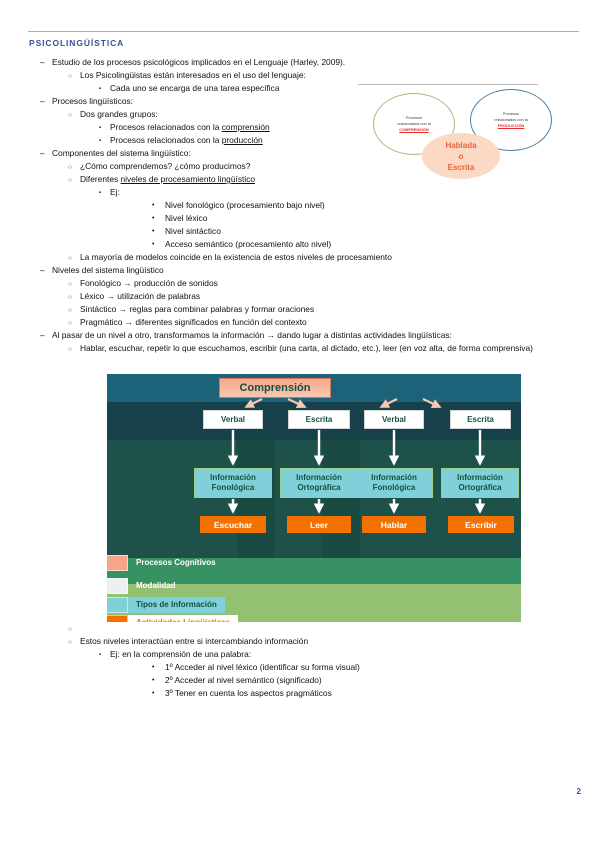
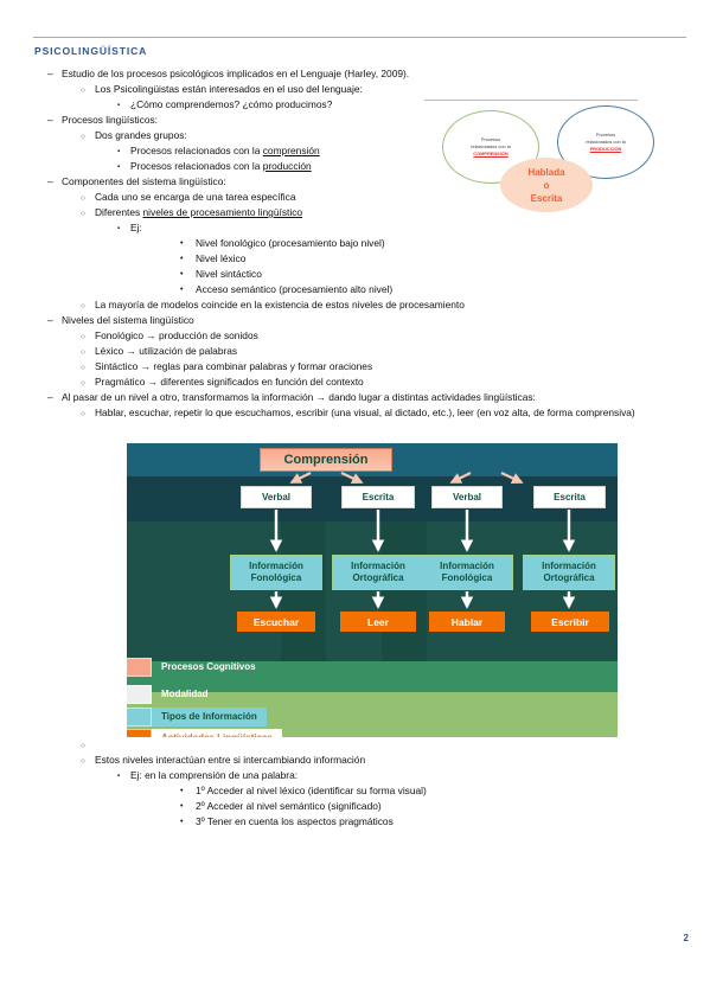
  PSICOLINGÜÍSTICA
  Hablada
  o
  Escrita
  –
  Estudio de los procesos psicológicos implicados en el Lenguaje (Harley, 2009).
  Los Psicolingüistas están interesados en el uso del lenguaje:
- Cada uno se encarga de una tarea específica
+ ¿Cómo comprendemos? ¿cómo producimos?
  –
  Procesos lingüísticos:
  Dos grandes grupos:
  Procesos relacionados con la comprensión
  Procesos relacionados con la producción
  –
  Componentes del sistema lingüístico:
- ¿Cómo comprendemos? ¿cómo producimos?
+ Cada uno se encarga de una tarea específica
  Diferentes niveles de procesamiento lingüístico
  Ej:
  Nivel fonológico (procesamiento bajo nivel)
  Nivel léxico
  Nivel sintáctico
  Acceso semántico (procesamiento alto nivel)
  La mayoría de modelos coincide en la existencia de estos niveles de procesamiento
  –
  Niveles del sistema lingüístico
  Fonológico → producción de sonidos
  Léxico → utilización de palabras
  Sintáctico → reglas para combinar palabras y formar oraciones
  Pragmático → diferentes significados en función del contexto
  –
  Al pasar de un nivel a otro, transformamos la información → dando lugar a distintas actividades lingüísticas:
- Hablar, escuchar, repetir lo que escuchamos, escribir (una carta, al dictado, etc.), leer (en voz alta, de forma comprensiva)
+ Hablar, escuchar, repetir lo que escuchamos, escribir (una visual, al dictado, etc.), leer (en voz alta, de forma comprensiva)
  Comprensión
  Verbal
  Escrita
  Verbal
  Escrita
  Información
  Fonológica
  Información
  Ortográfica
  Información
  Fonológica
  Información
  Ortográfica
  Escuchar
  Leer
  Hablar
  Escribir
  Procesos Cognitivos
  Modalidad
  Tipos de Información
  Estos niveles interactúan entre si intercambiando información
  Ej: en la comprensión de una palabra:
  1º Acceder al nivel léxico (identificar su forma visual)
  2º Acceder al nivel semántico (significado)
  3º Tener en cuenta los aspectos pragmáticos
  2
